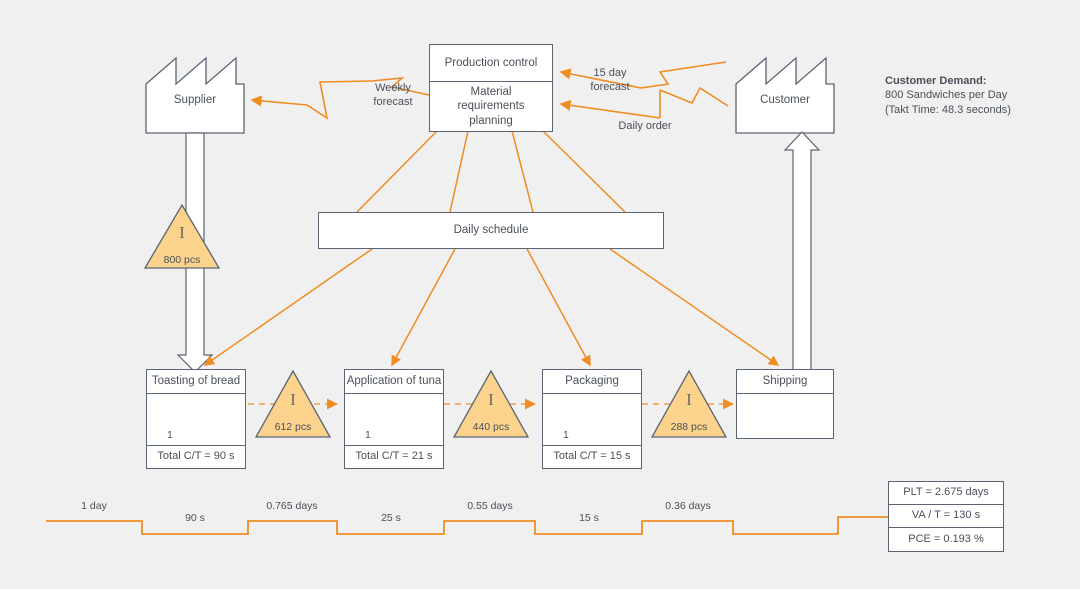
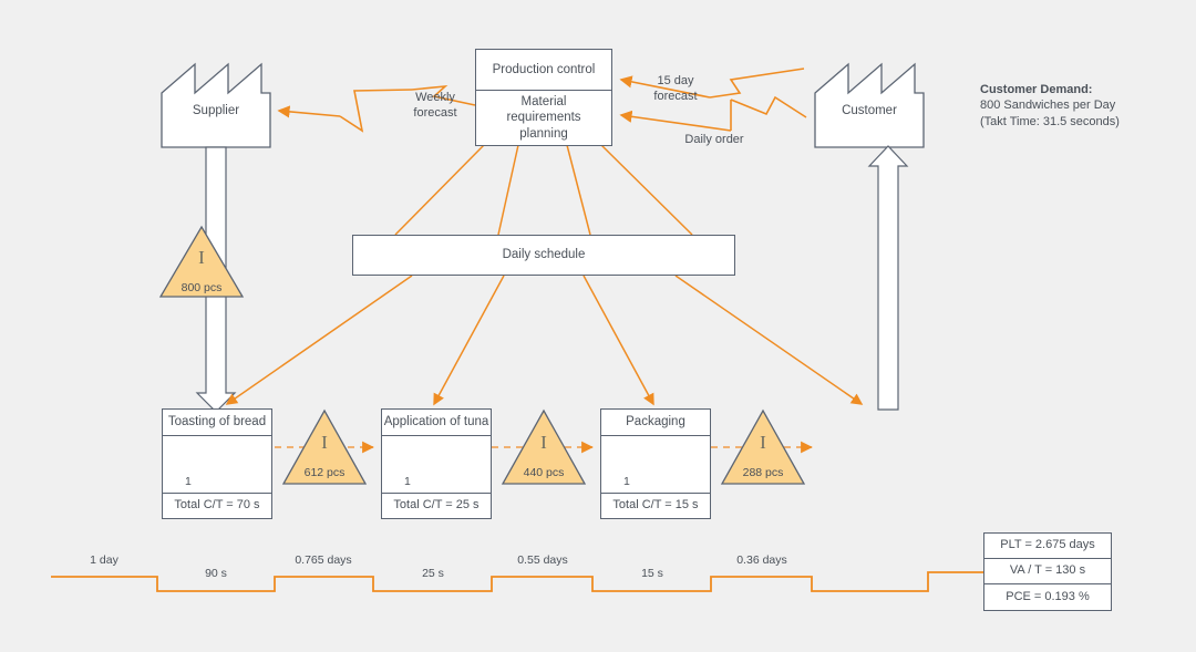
  Supplier
  Customer
  Production control
  Material requirements planning
  Daily schedule
  Weekly forecast
  15 day forecast
  Daily order
  Customer Demand:
  800 Sandwiches per Day
- (Takt Time: 48.3 seconds)
+ (Takt Time: 31.5 seconds)
  I
  800 pcs
  I
  612 pcs
  I
  440 pcs
  I
  288 pcs
  Toasting of bread
  1
- Total C/T = 90 s
+ Total C/T = 70 s
  Application of tuna
  1
- Total C/T = 21 s
+ Total C/T = 25 s
  Packaging
  1
  Total C/T = 15 s
- Shipping
  1 day
  0.765 days
  0.55 days
  0.36 days
  90 s
  25 s
  15 s
  PLT = 2.675 days
  VA / T = 130 s
  PCE = 0.193 %
